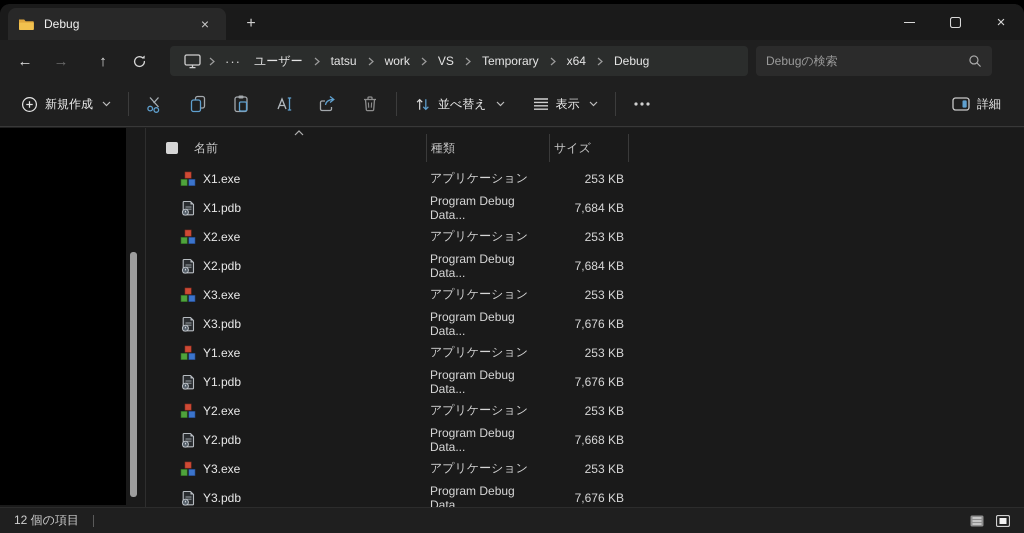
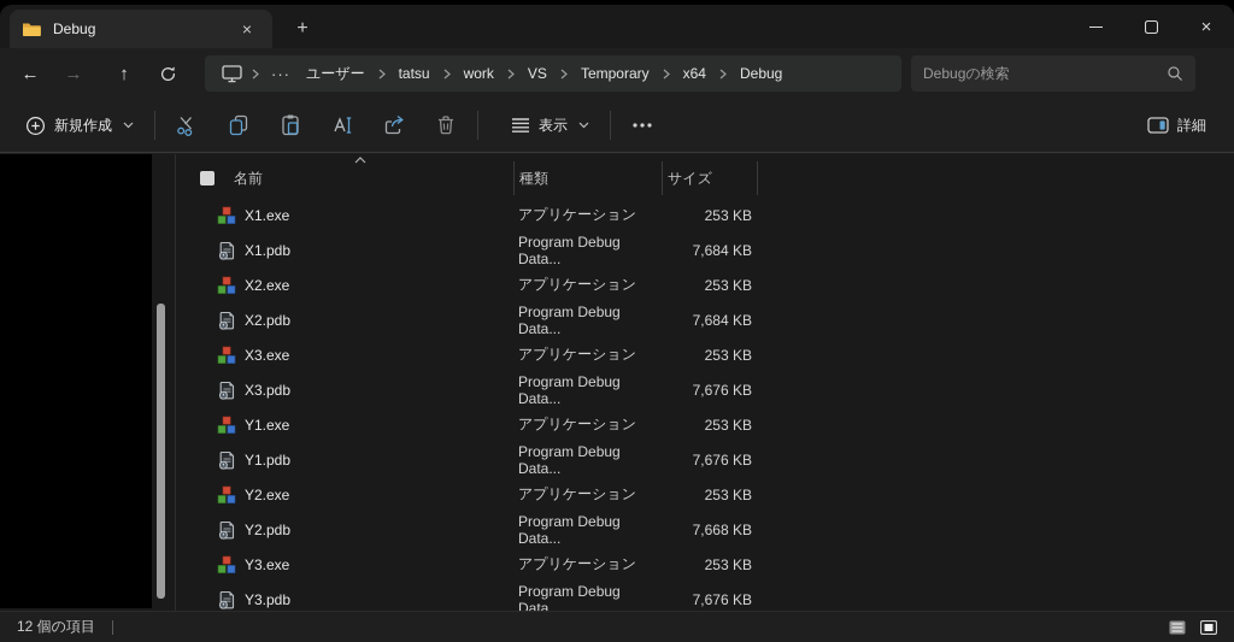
  Debug
  ×
  +
  ×
  ←
  →
  ↑
  ···
  ユーザー
  tatsu
  work
  VS
  Temporary
  x64
  Debug
  Debugの検索
  新規作成
- 並べ替え
  表示
  詳細
  名前
  種類
  サイズ
  X1.exe
  アプリケーション
  253 KB
  X1.pdb
  Program Debug Data...
  7,684 KB
  X2.exe
  アプリケーション
  253 KB
  X2.pdb
  Program Debug Data...
  7,684 KB
  X3.exe
  アプリケーション
  253 KB
  X3.pdb
  Program Debug Data...
  7,676 KB
  Y1.exe
  アプリケーション
  253 KB
  Y1.pdb
  Program Debug Data...
  7,676 KB
  Y2.exe
  アプリケーション
  253 KB
  Y2.pdb
  Program Debug Data...
  7,668 KB
  Y3.exe
  アプリケーション
  253 KB
  Y3.pdb
  Program Debug Data...
  7,676 KB
  12 個の項目
